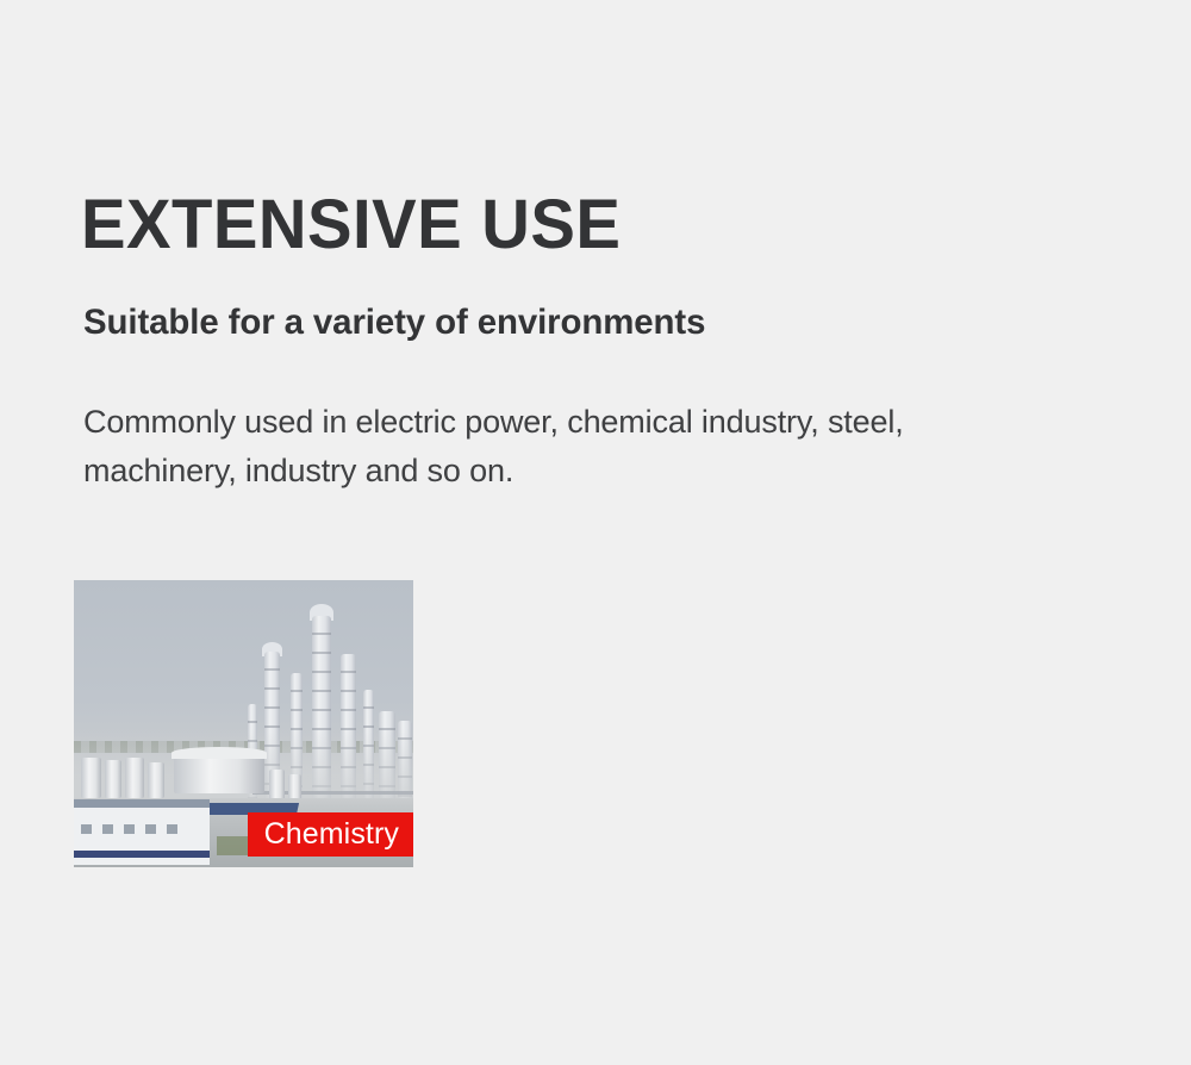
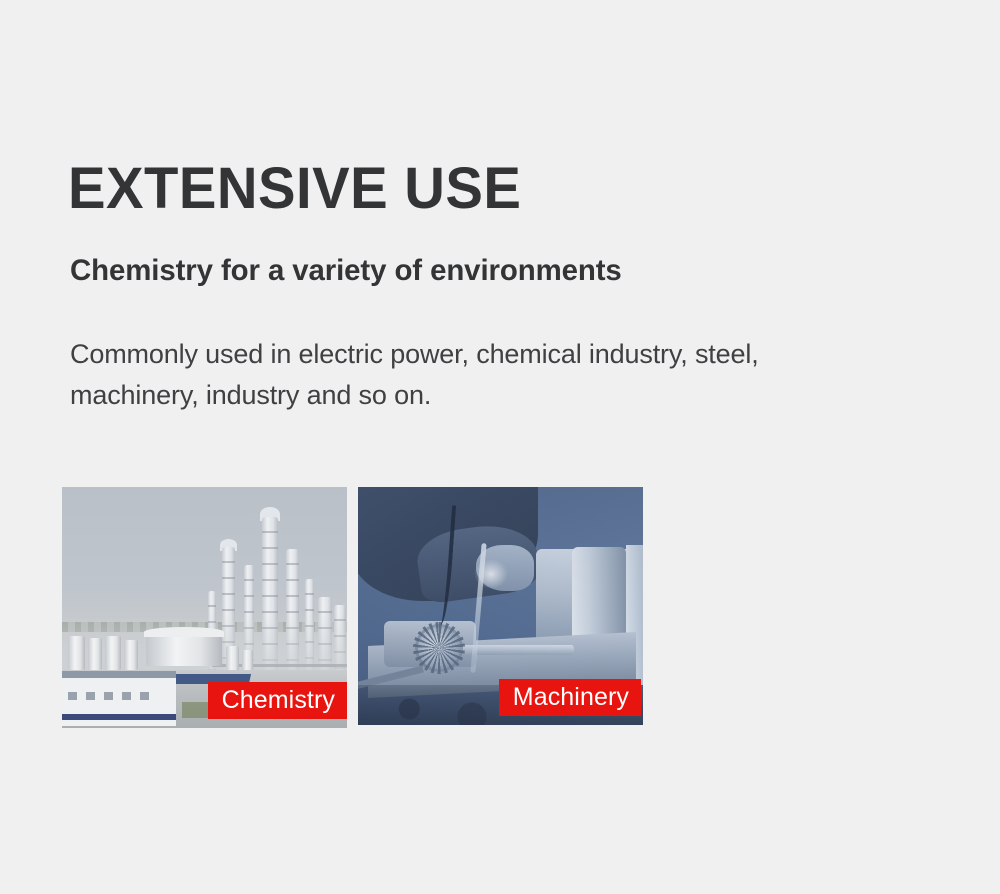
  EXTENSIVE USE
- Suitable for a variety of environments
+ Chemistry for a variety of environments
  Commonly used in electric power, chemical industry, steel, machinery, industry and so on.
  Chemistry
+ Machinery
